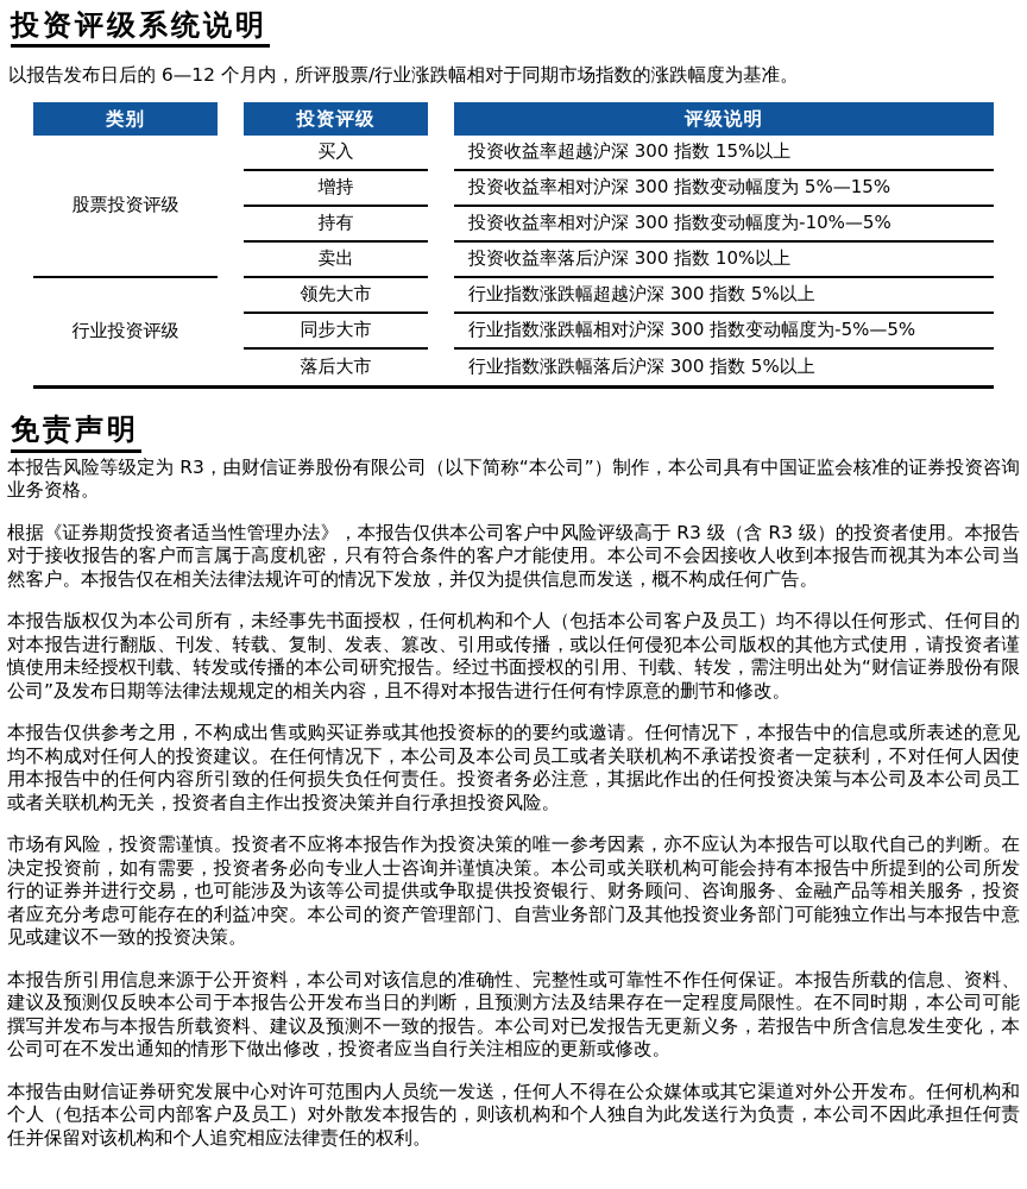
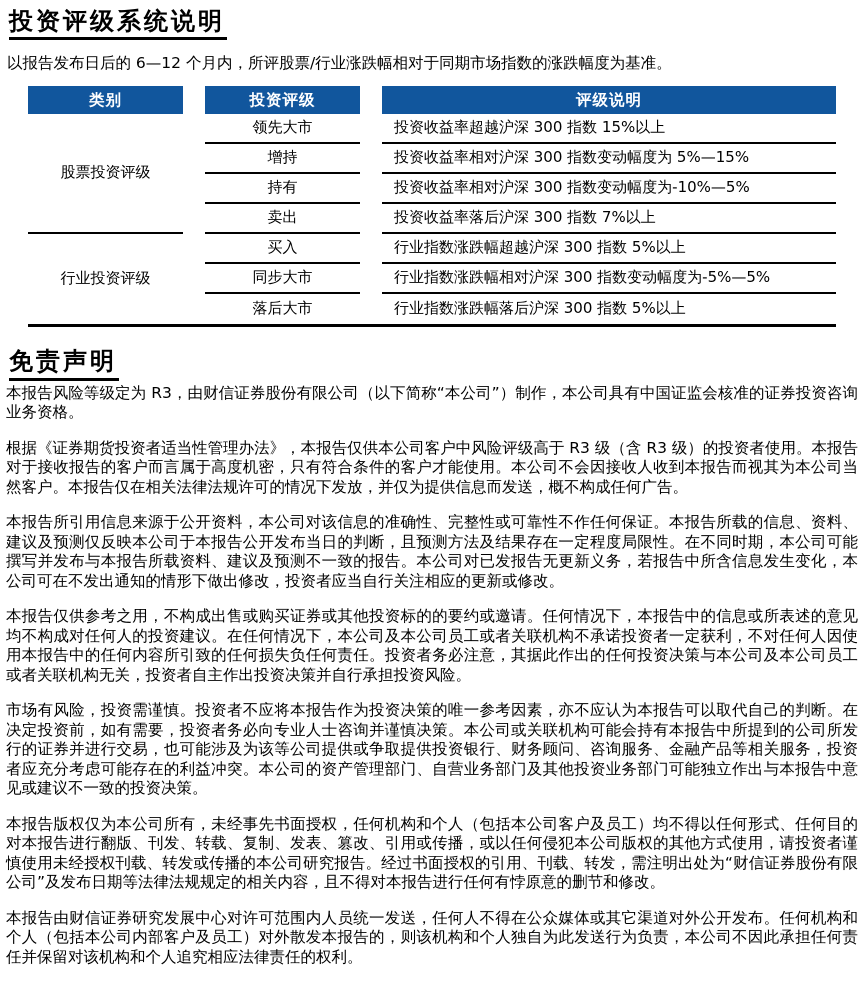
  投资评级系统说明
  以报告发布日后的 6—12 个月内，所评股票/行业涨跌幅相对于同期市场指数的涨跌幅度为基准。
  类别	投资评级	评级说明
- 股票投资评级	买入	投资收益率超越沪深 300 指数 15%以上
+ 股票投资评级	领先大市	投资收益率超越沪深 300 指数 15%以上
  增持	投资收益率相对沪深 300 指数变动幅度为 5%—15%
  持有	投资收益率相对沪深 300 指数变动幅度为-10%—5%
- 卖出	投资收益率落后沪深 300 指数 10%以上
+ 卖出	投资收益率落后沪深 300 指数 7%以上
- 行业投资评级	领先大市	行业指数涨跌幅超越沪深 300 指数 5%以上
+ 行业投资评级	买入	行业指数涨跌幅超越沪深 300 指数 5%以上
  同步大市	行业指数涨跌幅相对沪深 300 指数变动幅度为-5%—5%
  落后大市	行业指数涨跌幅落后沪深 300 指数 5%以上
  免责声明
  本报告风险等级定为 R3，由财信证券股份有限公司（以下简称“本公司”）制作，本公司具有中国证监会核准的证券投资咨询业务资格。
  根据《证券期货投资者适当性管理办法》，本报告仅供本公司客户中风险评级高于 R3 级（含 R3 级）的投资者使用。本报告对于接收报告的客户而言属于高度机密，只有符合条件的客户才能使用。本公司不会因接收人收到本报告而视其为本公司当然客户。本报告仅在相关法律法规许可的情况下发放，并仅为提供信息而发送，概不构成任何广告。
- 本报告版权仅为本公司所有，未经事先书面授权，任何机构和个人（包括本公司客户及员工）均不得以任何形式、任何目的对本报告进行翻版、刊发、转载、复制、发表、篡改、引用或传播，或以任何侵犯本公司版权的其他方式使用，请投资者谨慎使用未经授权刊载、转发或传播的本公司研究报告。经过书面授权的引用、刊载、转发，需注明出处为“财信证券股份有限公司”及发布日期等法律法规规定的相关内容，且不得对本报告进行任何有悖原意的删节和修改。
+ 本报告所引用信息来源于公开资料，本公司对该信息的准确性、完整性或可靠性不作任何保证。本报告所载的信息、资料、建议及预测仅反映本公司于本报告公开发布当日的判断，且预测方法及结果存在一定程度局限性。在不同时期，本公司可能撰写并发布与本报告所载资料、建议及预测不一致的报告。本公司对已发报告无更新义务，若报告中所含信息发生变化，本公司可在不发出通知的情形下做出修改，投资者应当自行关注相应的更新或修改。
  本报告仅供参考之用，不构成出售或购买证券或其他投资标的的要约或邀请。任何情况下，本报告中的信息或所表述的意见均不构成对任何人的投资建议。在任何情况下，本公司及本公司员工或者关联机构不承诺投资者一定获利，不对任何人因使用本报告中的任何内容所引致的任何损失负任何责任。投资者务必注意，其据此作出的任何投资决策与本公司及本公司员工或者关联机构无关，投资者自主作出投资决策并自行承担投资风险。
  市场有风险，投资需谨慎。投资者不应将本报告作为投资决策的唯一参考因素，亦不应认为本报告可以取代自己的判断。在决定投资前，如有需要，投资者务必向专业人士咨询并谨慎决策。本公司或关联机构可能会持有本报告中所提到的公司所发行的证券并进行交易，也可能涉及为该等公司提供或争取提供投资银行、财务顾问、咨询服务、金融产品等相关服务，投资者应充分考虑可能存在的利益冲突。本公司的资产管理部门、自营业务部门及其他投资业务部门可能独立作出与本报告中意见或建议不一致的投资决策。
- 本报告所引用信息来源于公开资料，本公司对该信息的准确性、完整性或可靠性不作任何保证。本报告所载的信息、资料、建议及预测仅反映本公司于本报告公开发布当日的判断，且预测方法及结果存在一定程度局限性。在不同时期，本公司可能撰写并发布与本报告所载资料、建议及预测不一致的报告。本公司对已发报告无更新义务，若报告中所含信息发生变化，本公司可在不发出通知的情形下做出修改，投资者应当自行关注相应的更新或修改。
+ 本报告版权仅为本公司所有，未经事先书面授权，任何机构和个人（包括本公司客户及员工）均不得以任何形式、任何目的对本报告进行翻版、刊发、转载、复制、发表、篡改、引用或传播，或以任何侵犯本公司版权的其他方式使用，请投资者谨慎使用未经授权刊载、转发或传播的本公司研究报告。经过书面授权的引用、刊载、转发，需注明出处为“财信证券股份有限公司”及发布日期等法律法规规定的相关内容，且不得对本报告进行任何有悖原意的删节和修改。
  本报告由财信证券研究发展中心对许可范围内人员统一发送，任何人不得在公众媒体或其它渠道对外公开发布。任何机构和个人（包括本公司内部客户及员工）对外散发本报告的，则该机构和个人独自为此发送行为负责，本公司不因此承担任何责任并保留对该机构和个人追究相应法律责任的权利。
